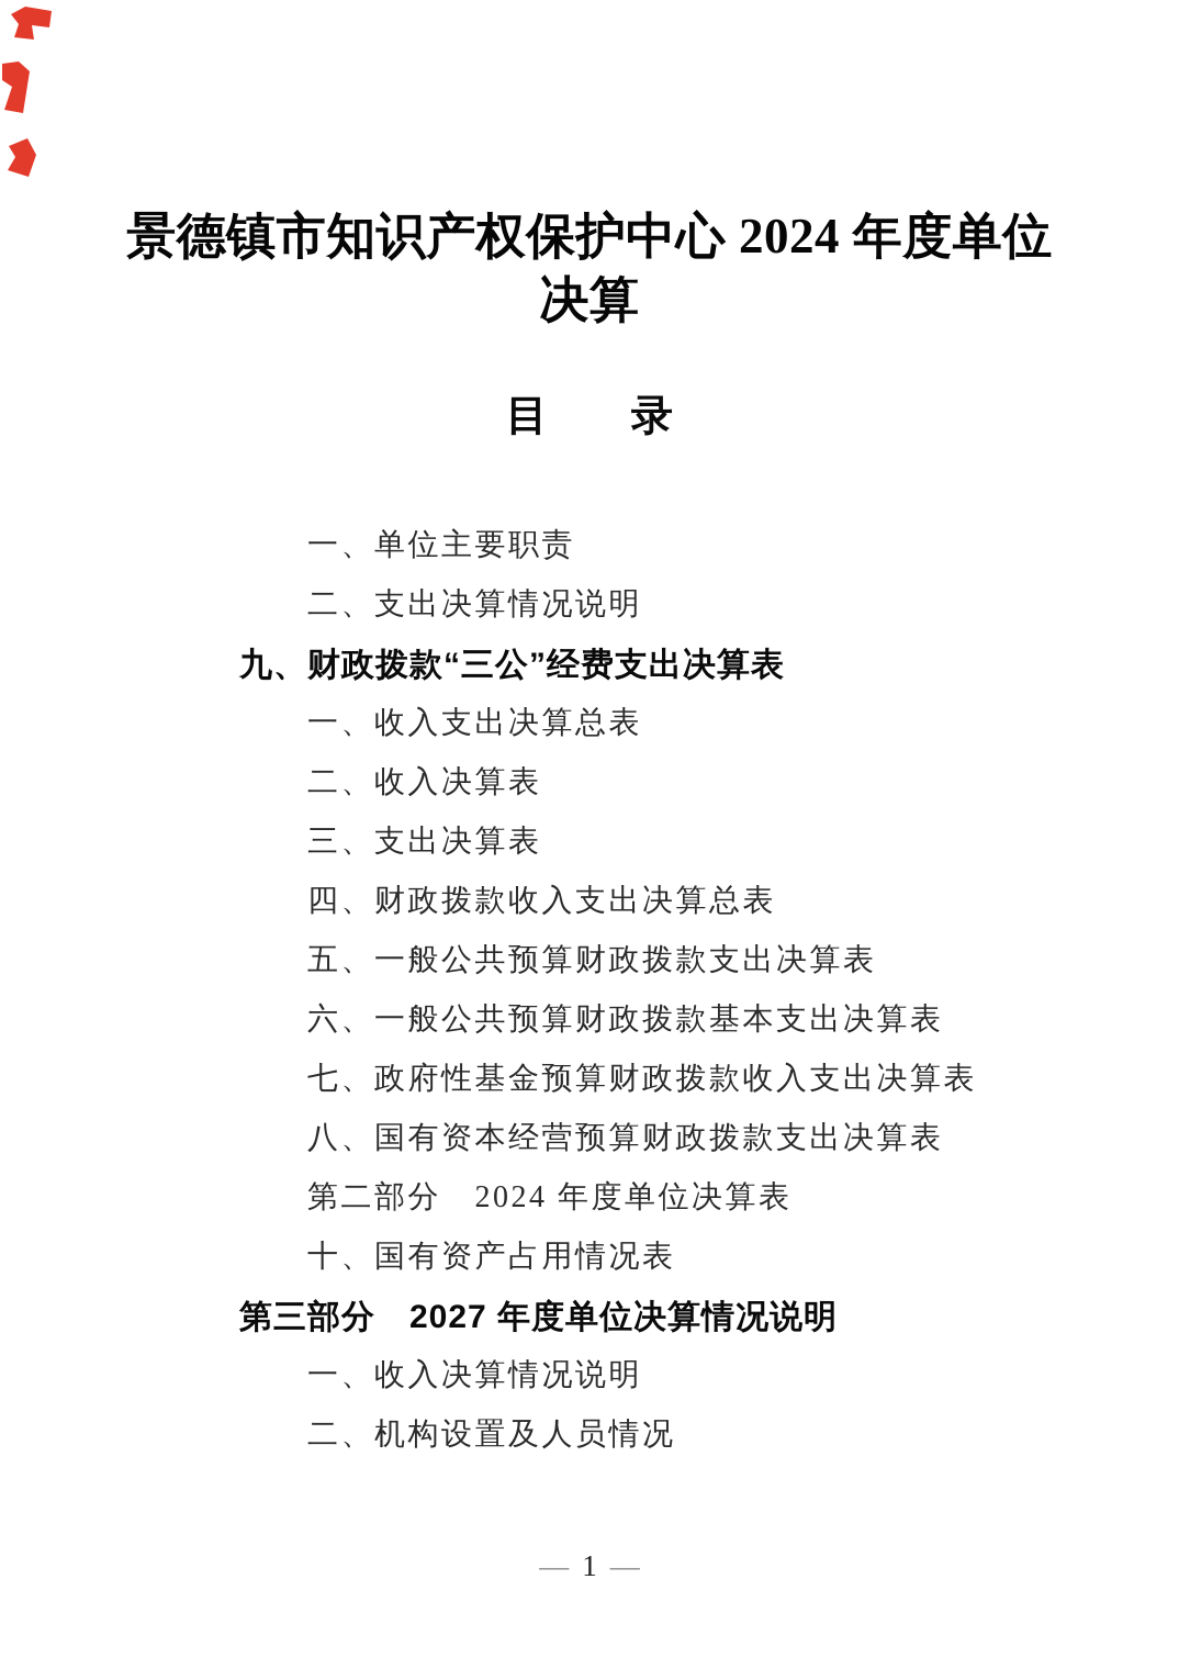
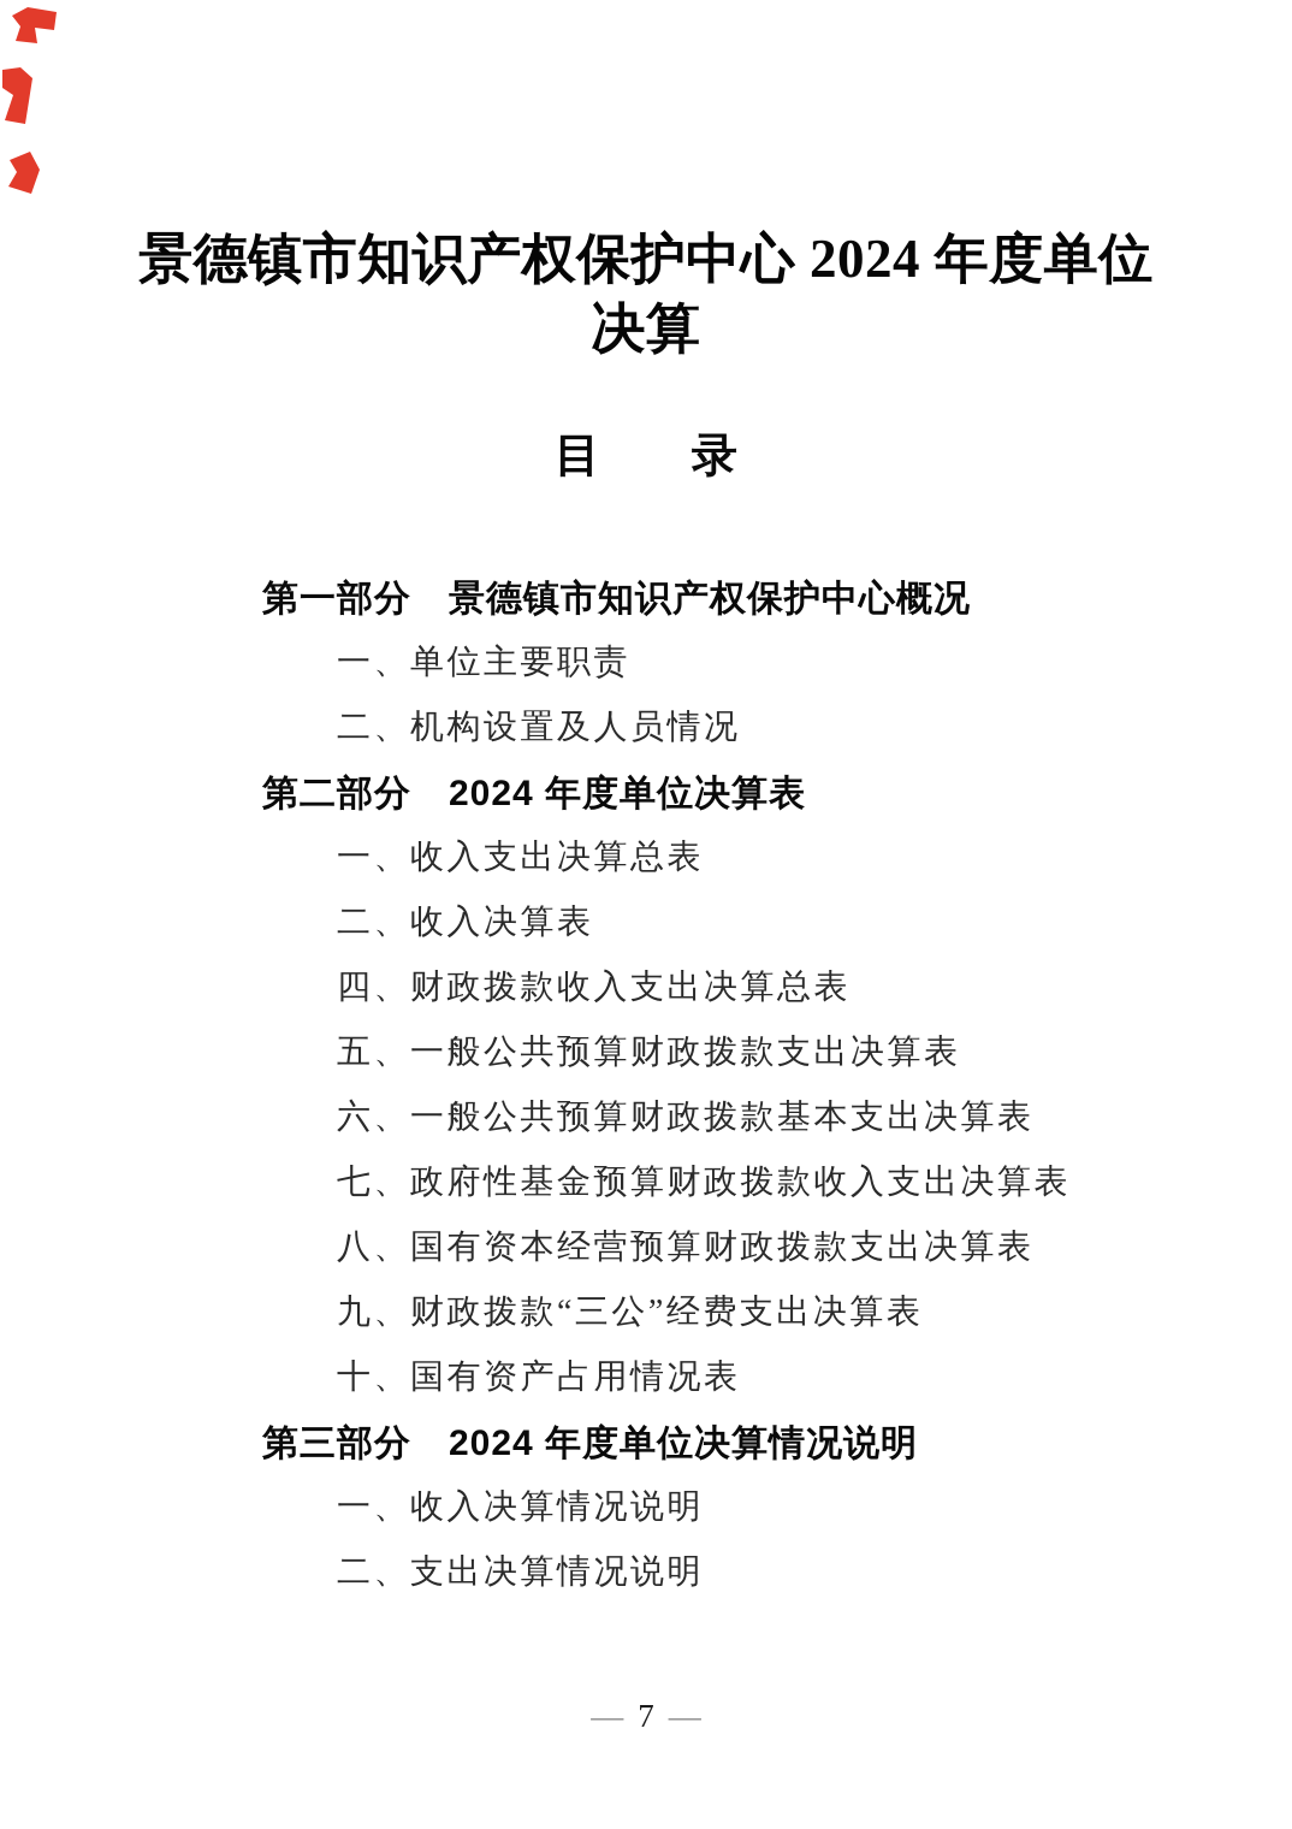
  景德镇市知识产权保护中心 2024 年度单位
  决算
  目 录
+ 第一部分 景德镇市知识产权保护中心概况
  一、单位主要职责
- 二、支出决算情况说明
+ 二、机构设置及人员情况
- 九、财政拨款“三公”经费支出决算表
+ 第二部分 2024 年度单位决算表
  一、收入支出决算总表
  二、收入决算表
- 三、支出决算表
  四、财政拨款收入支出决算总表
  五、一般公共预算财政拨款支出决算表
  六、一般公共预算财政拨款基本支出决算表
  七、政府性基金预算财政拨款收入支出决算表
  八、国有资本经营预算财政拨款支出决算表
- 第二部分 2024 年度单位决算表
+ 九、财政拨款“三公”经费支出决算表
  十、国有资产占用情况表
- 第三部分 2027 年度单位决算情况说明
+ 第三部分 2024 年度单位决算情况说明
  一、收入决算情况说明
- 二、机构设置及人员情况
+ 二、支出决算情况说明
- — 1 —
+ — 7 —
